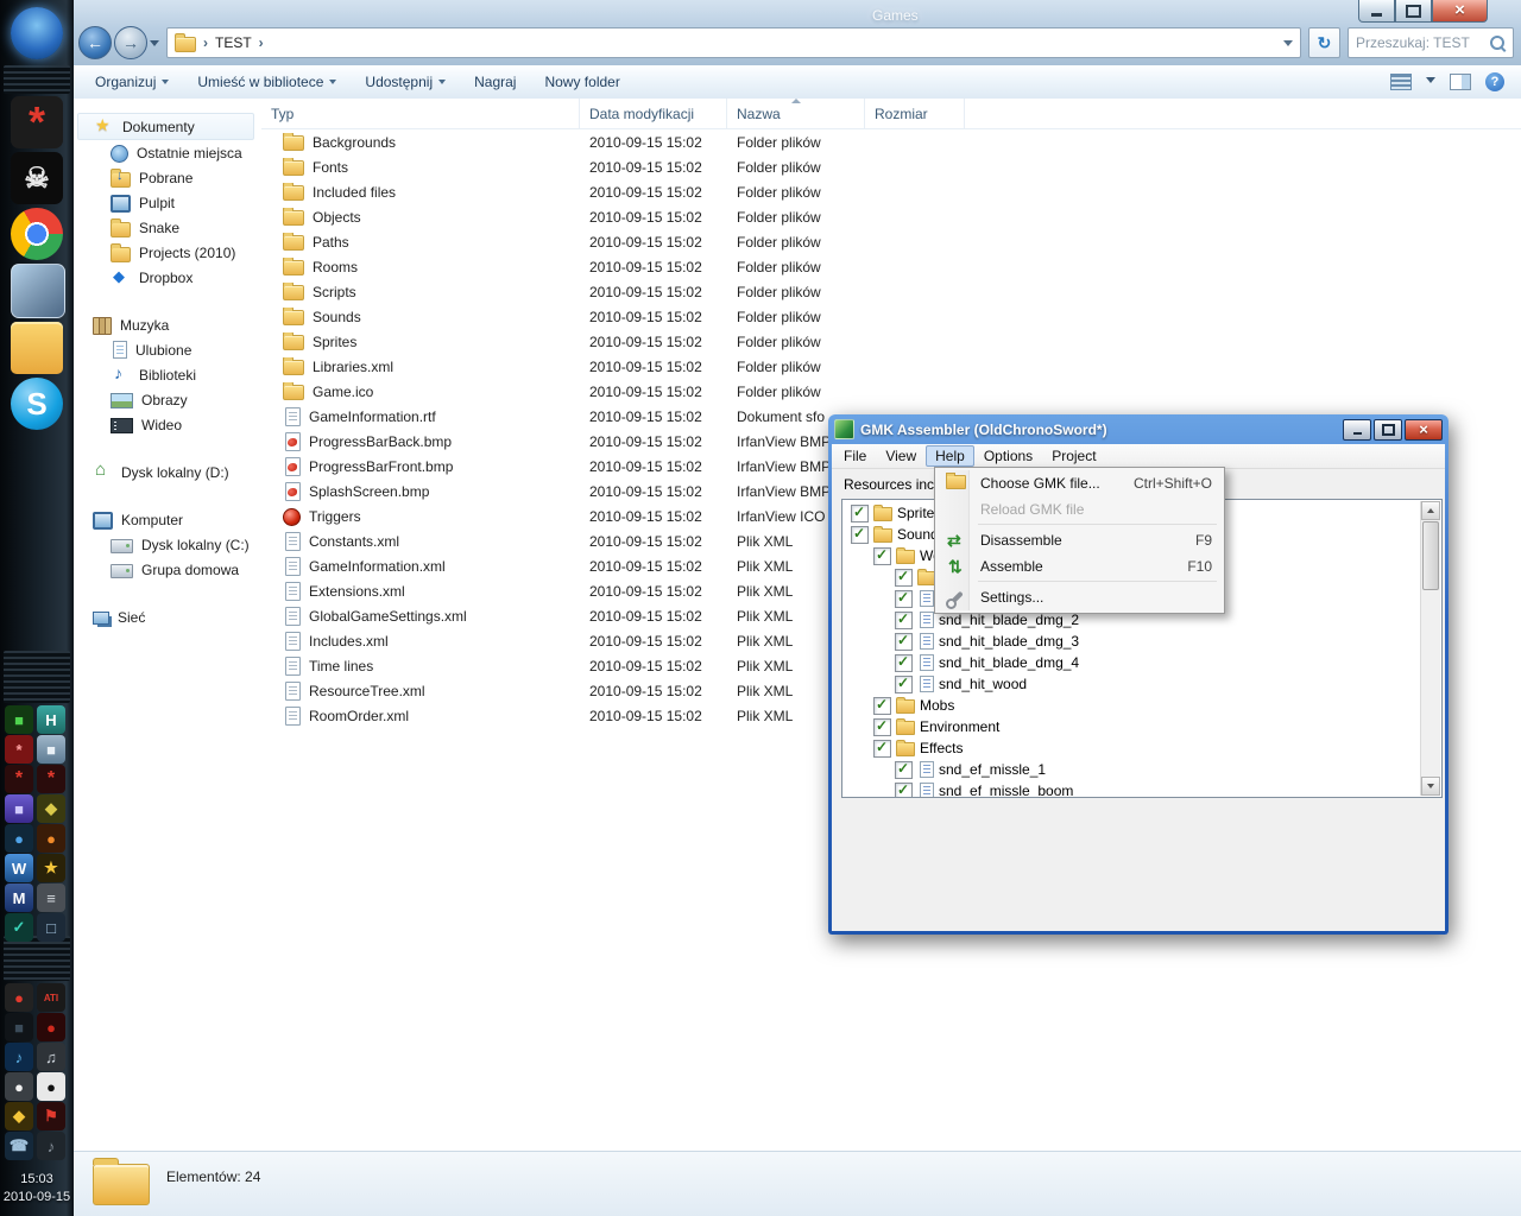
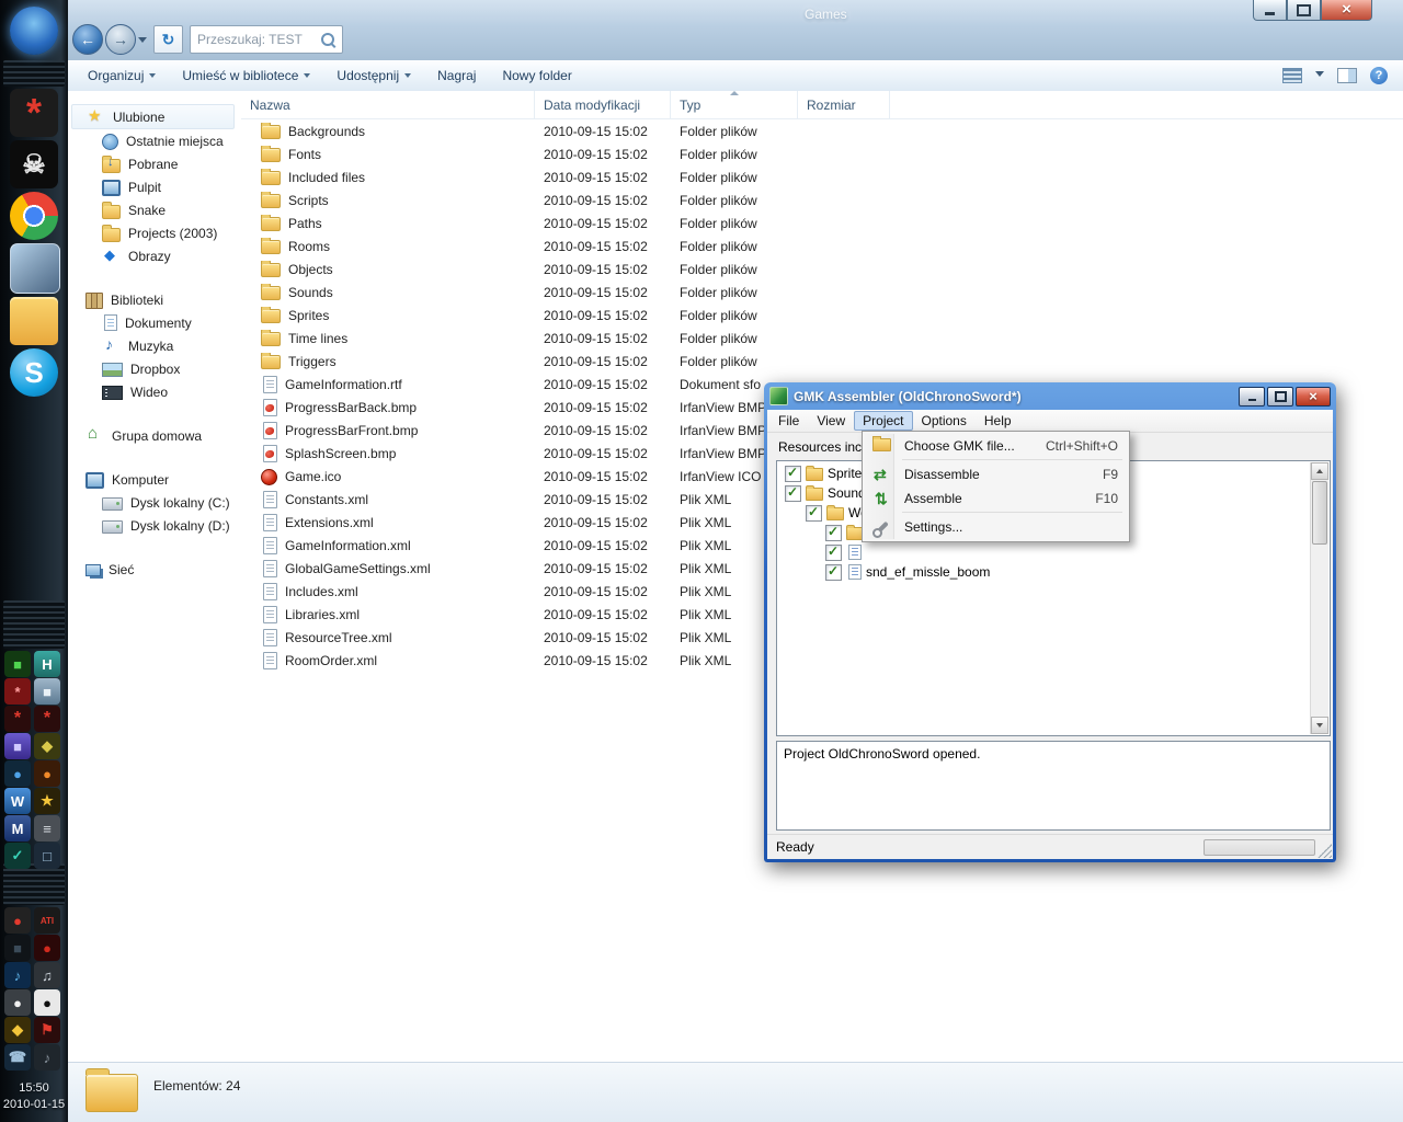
  Games
  ←
  →
- TEST
  Przeszukaj: TEST
  Organizuj
  Umieść w bibliotece
  Udostępnij
  Nagraj
  Nowy folder
- Dokumenty
+ Ulubione
  Ostatnie miejsca
  Pobrane
  Pulpit
  Snake
- Projects (2010)
+ Projects (2003)
- Dropbox
+ Obrazy
- Muzyka
+ Biblioteki
- Ulubione
+ Dokumenty
- Biblioteki
+ Muzyka
- Obrazy
+ Dropbox
  Wideo
- Dysk lokalny (D:)
+ Grupa domowa
  Komputer
  Dysk lokalny (C:)
- Grupa domowa
+ Dysk lokalny (D:)
  Sieć
- Typ
+ Nazwa
  Data modyfikacji
- Nazwa
+ Typ
  Rozmiar
  Backgrounds
  2010-09-15 15:02
  Folder plików
  Fonts
  2010-09-15 15:02
  Folder plików
  Included files
  2010-09-15 15:02
  Folder plików
- Objects
+ Scripts
  2010-09-15 15:02
  Folder plików
  Paths
  2010-09-15 15:02
  Folder plików
  Rooms
  2010-09-15 15:02
  Folder plików
- Scripts
+ Objects
  2010-09-15 15:02
  Folder plików
  Sounds
  2010-09-15 15:02
  Folder plików
  Sprites
  2010-09-15 15:02
  Folder plików
- Libraries.xml
+ Time lines
  2010-09-15 15:02
  Folder plików
- Game.ico
+ Triggers
  2010-09-15 15:02
  Folder plików
  GameInformation.rtf
  2010-09-15 15:02
  Dokument sfo
  ProgressBarBack.bmp
  2010-09-15 15:02
  IrfanView BMP
  ProgressBarFront.bmp
  2010-09-15 15:02
  IrfanView BMP
  SplashScreen.bmp
  2010-09-15 15:02
  IrfanView BMP
- Triggers
+ Game.ico
  2010-09-15 15:02
  IrfanView ICO
  Constants.xml
  2010-09-15 15:02
  Plik XML
- GameInformation.xml
+ Extensions.xml
  2010-09-15 15:02
  Plik XML
- Extensions.xml
+ GameInformation.xml
  2010-09-15 15:02
  Plik XML
  GlobalGameSettings.xml
  2010-09-15 15:02
  Plik XML
  Includes.xml
  2010-09-15 15:02
  Plik XML
- Time lines
+ Libraries.xml
  2010-09-15 15:02
  Plik XML
  ResourceTree.xml
  2010-09-15 15:02
  Plik XML
  RoomOrder.xml
  2010-09-15 15:02
  Plik XML
  Elementów: 24
  GMK Assembler (OldChronoSword*)
  File
  View
- Help
+ Project
  Options
- Project
+ Help
  Resources inc
  Sprite
- snd_hit_blade_dmg_2
- snd_hit_blade_dmg_3
- snd_hit_blade_dmg_4
- snd_hit_wood
- Mobs
- Environment
- Effects
- snd_ef_missle_1
  snd_ef_missle_boom
+ Project OldChronoSword opened.
+ Ready
  Choose GMK file...
  Ctrl+Shift+O
- Reload GMK file
  Disassemble
  F9
  Assemble
  F10
  Settings...
  *
  ☠
  S
  ■
  H
  *
  ■
  *
  *
  ■
  ◆
  ●
  ●
  W
  ★
  M
  ≡
  ✓
  □
  ●
  ATI
  ■
  ●
  ♪
  ♫
  ●
  ●
  ◆
  ⚑
  ☎
  ♪
- 15:03
+ 15:50
- 2010-09-15
+ 2010-01-15
